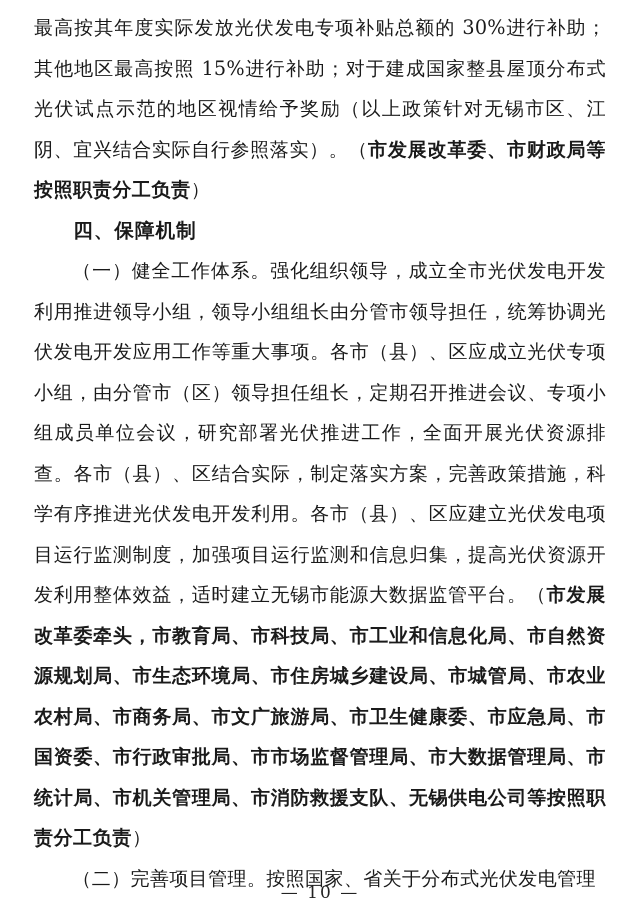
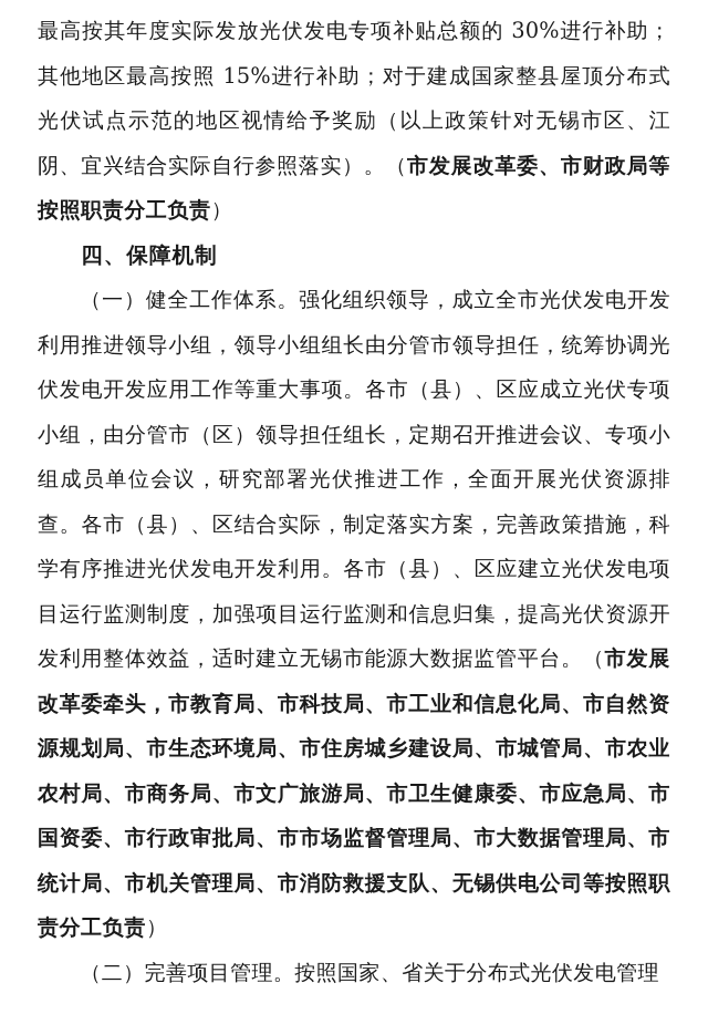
  最高按其年度实际发放光伏发电专项补贴总额的 30%进行补助；其他地区最高按照 15%进行补助；对于建成国家整县屋顶分布式光伏试点示范的地区视情给予奖励（以上政策针对无锡市区、江阴、宜兴结合实际自行参照落实）。（市发展改革委、市财政局等按照职责分工负责）
  四、保障机制
  （一）健全工作体系。强化组织领导，成立全市光伏发电开发利用推进领导小组，领导小组组长由分管市领导担任，统筹协调光伏发电开发应用工作等重大事项。各市（县）、区应成立光伏专项小组，由分管市（区）领导担任组长，定期召开推进会议、专项小组成员单位会议，研究部署光伏推进工作，全面开展光伏资源排查。各市（县）、区结合实际，制定落实方案，完善政策措施，科学有序推进光伏发电开发利用。各市（县）、区应建立光伏发电项目运行监测制度，加强项目运行监测和信息归集，提高光伏资源开发利用整体效益，适时建立无锡市能源大数据监管平台。（市发展改革委牵头，市教育局、市科技局、市工业和信息化局、市自然资源规划局、市生态环境局、市住房城乡建设局、市城管局、市农业农村局、市商务局、市文广旅游局、市卫生健康委、市应急局、市国资委、市行政审批局、市市场监督管理局、市大数据管理局、市统计局、市机关管理局、市消防救援支队、无锡供电公司等按照职责分工负责）
  （二）完善项目管理。按照国家、省关于分布式光伏发电管理
- — 10 —
